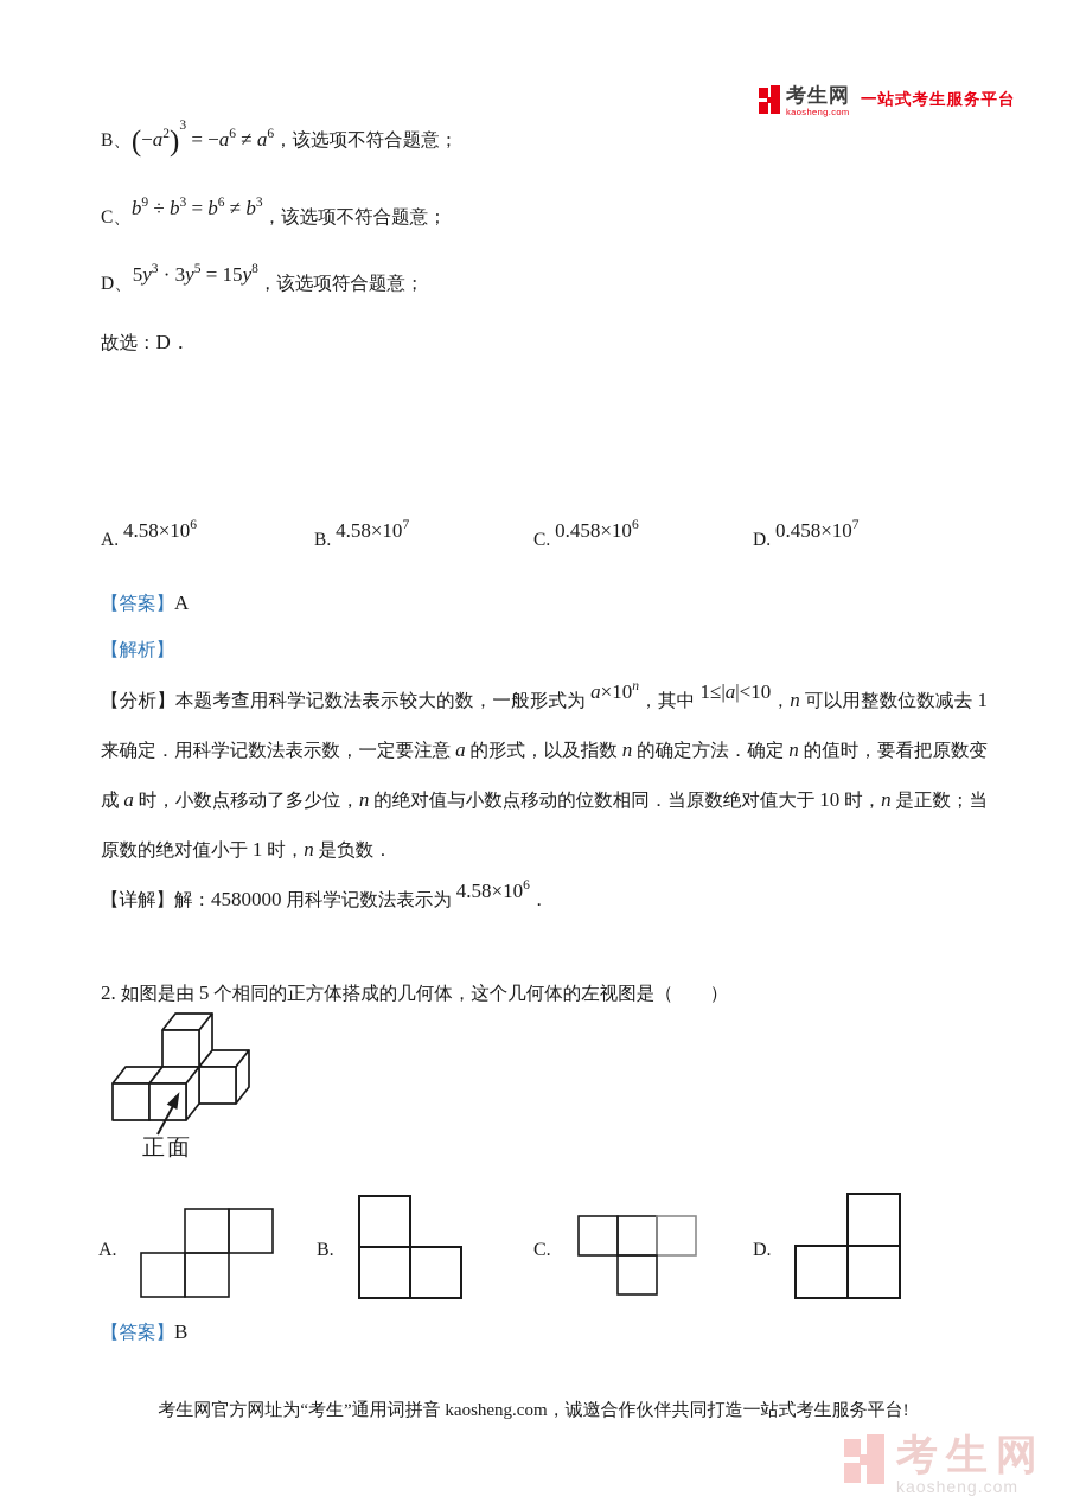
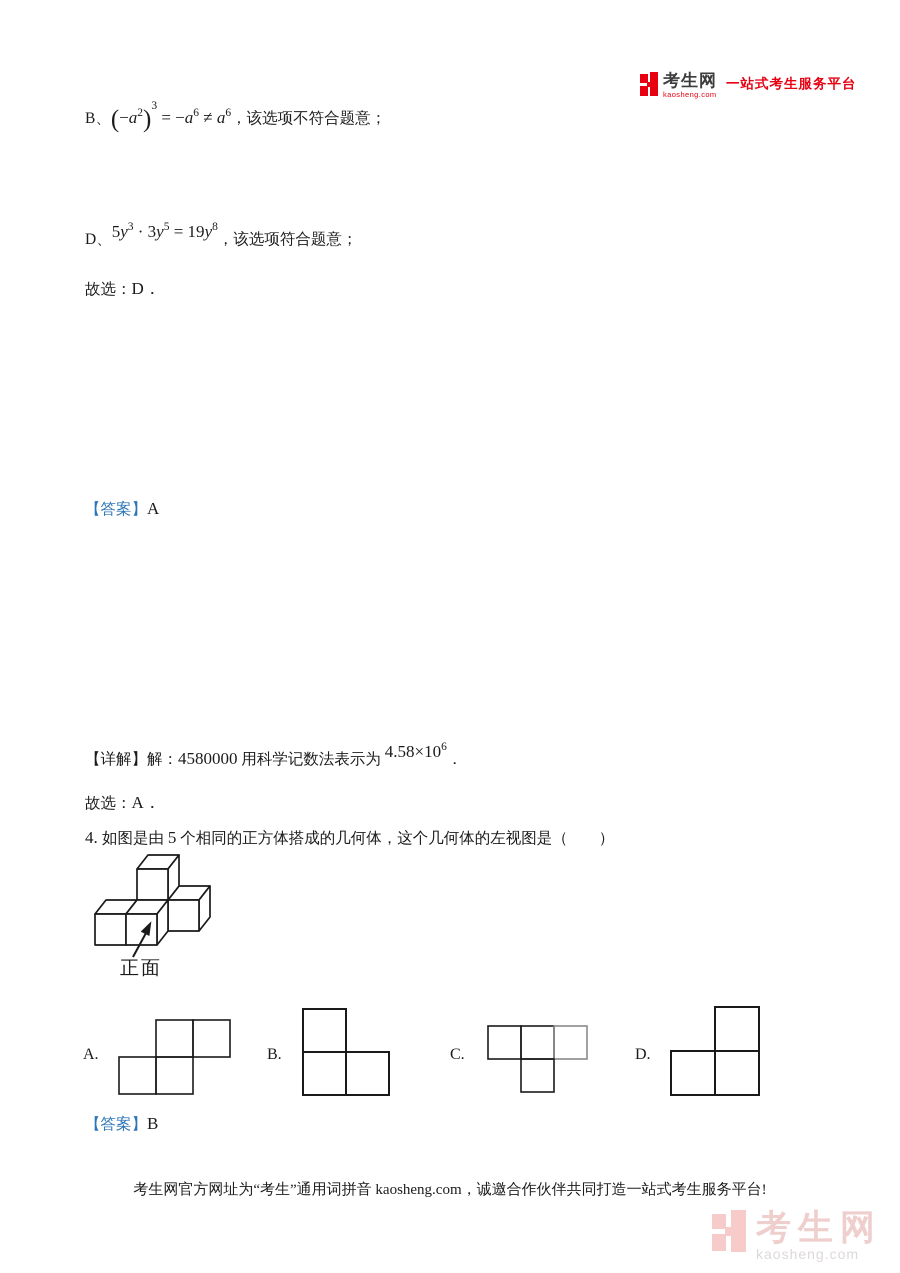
  考生网
  kaosheng.com
  一站式考生服务平台
  B、(−a2)3 = −a6 ≠ a6，该选项不符合题意；
- C、b9 ÷ b3 = b6 ≠ b3，该选项不符合题意；
- D、5y3 · 3y5 = 15y8，该选项符合题意；
+ D、5y3 · 3y5 = 19y8，该选项符合题意；
  故选：D．
- A. 4.58×106
- B. 4.58×107
- C. 0.458×106
- D. 0.458×107
  【答案】A
- 【解析】
- 【分析】本题考查用科学记数法表示较大的数，一般形式为 a×10n，其中 1≤|a|<10，n 可以用整数位数减去 1 来确定．用科学记数法表示数，一定要注意 a 的形式，以及指数 n 的确定方法．确定 n 的值时，要看把原数变成 a 时，小数点移动了多少位，n 的绝对值与小数点移动的位数相同．当原数绝对值大于 10 时，n 是正数；当原数的绝对值小于 1 时，n 是负数．
  【详解】解：4580000 用科学记数法表示为 4.58×106．
+ 故选：A．
- 2. 如图是由 5 个相同的正方体搭成的几何体，这个几何体的左视图是（ ）
+ 4. 如图是由 5 个相同的正方体搭成的几何体，这个几何体的左视图是（ ）
  正面
  A.
  B.
  C.
  D.
  【答案】B
  考生网官方网址为“考生”通用词拼音 kaosheng.com，诚邀合作伙伴共同打造一站式考生服务平台!
  考生网
  kaosheng.com
